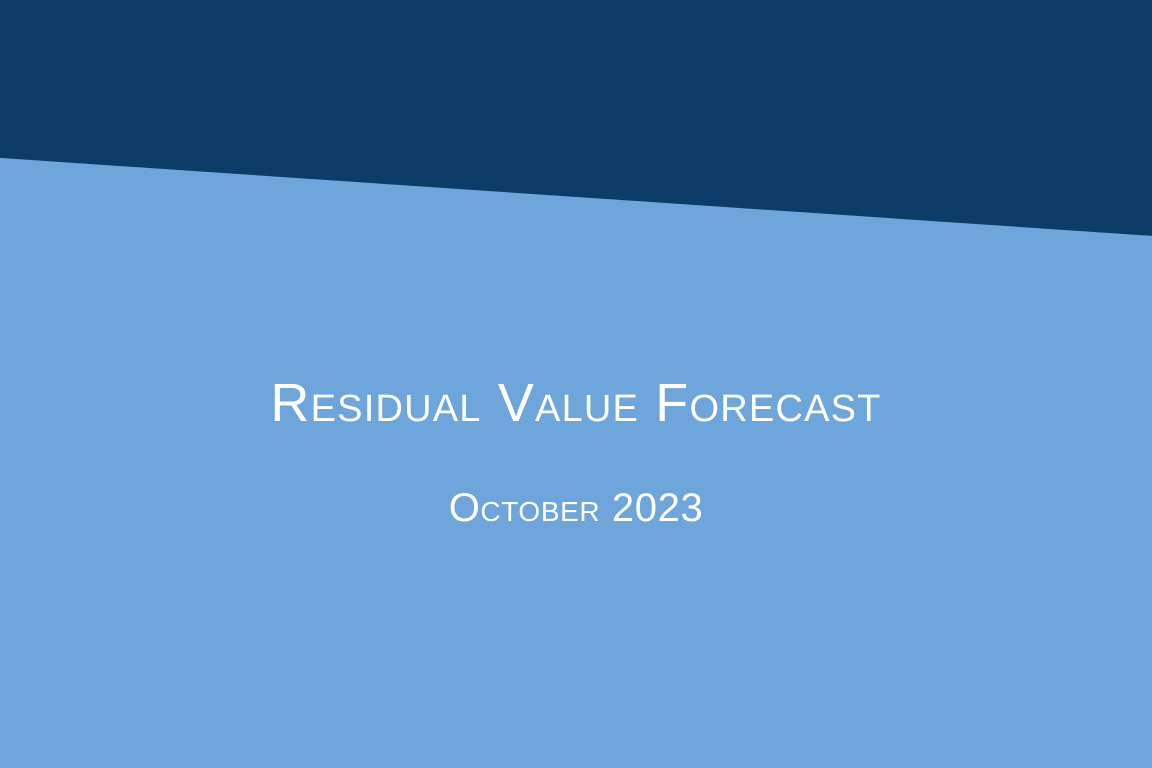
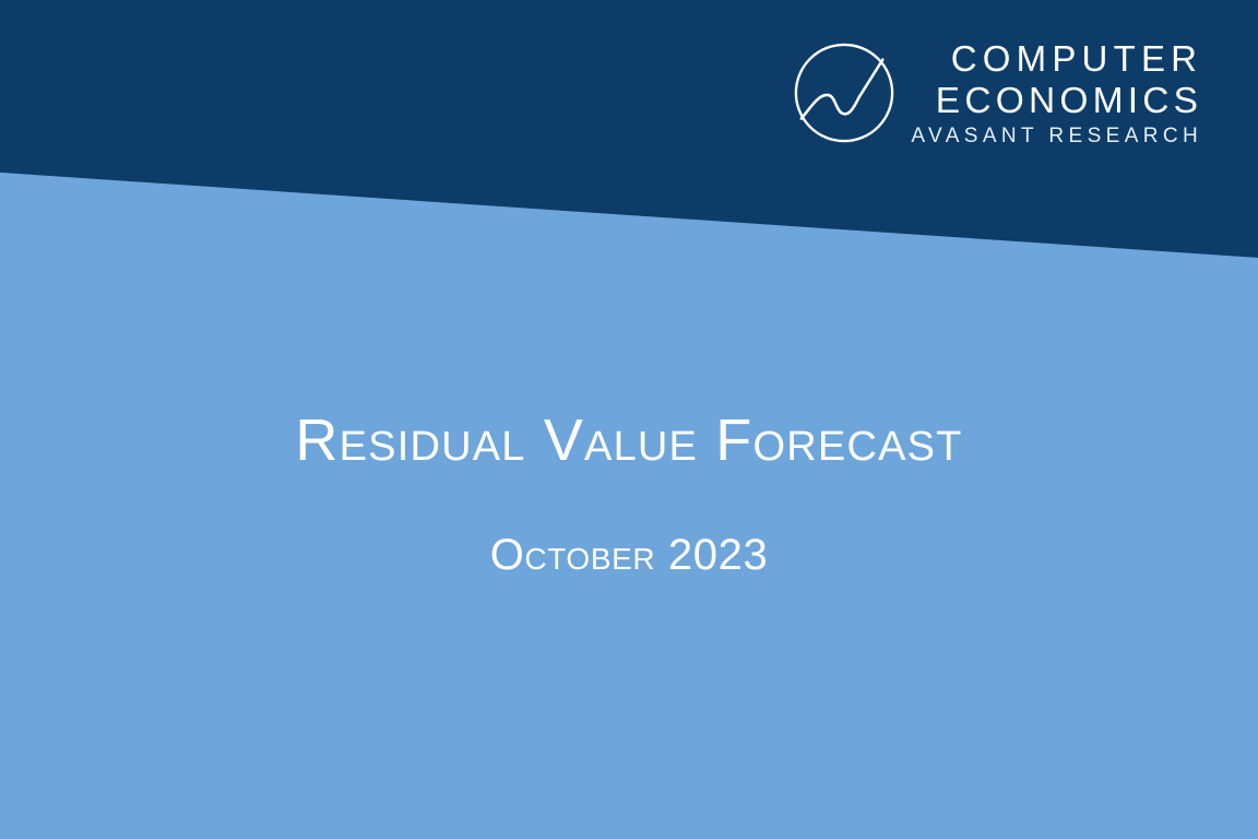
+ COMPUTER
+ ECONOMICS
+ AVASANT RESEARCH
  Residual Value Forecast
  October 2023
